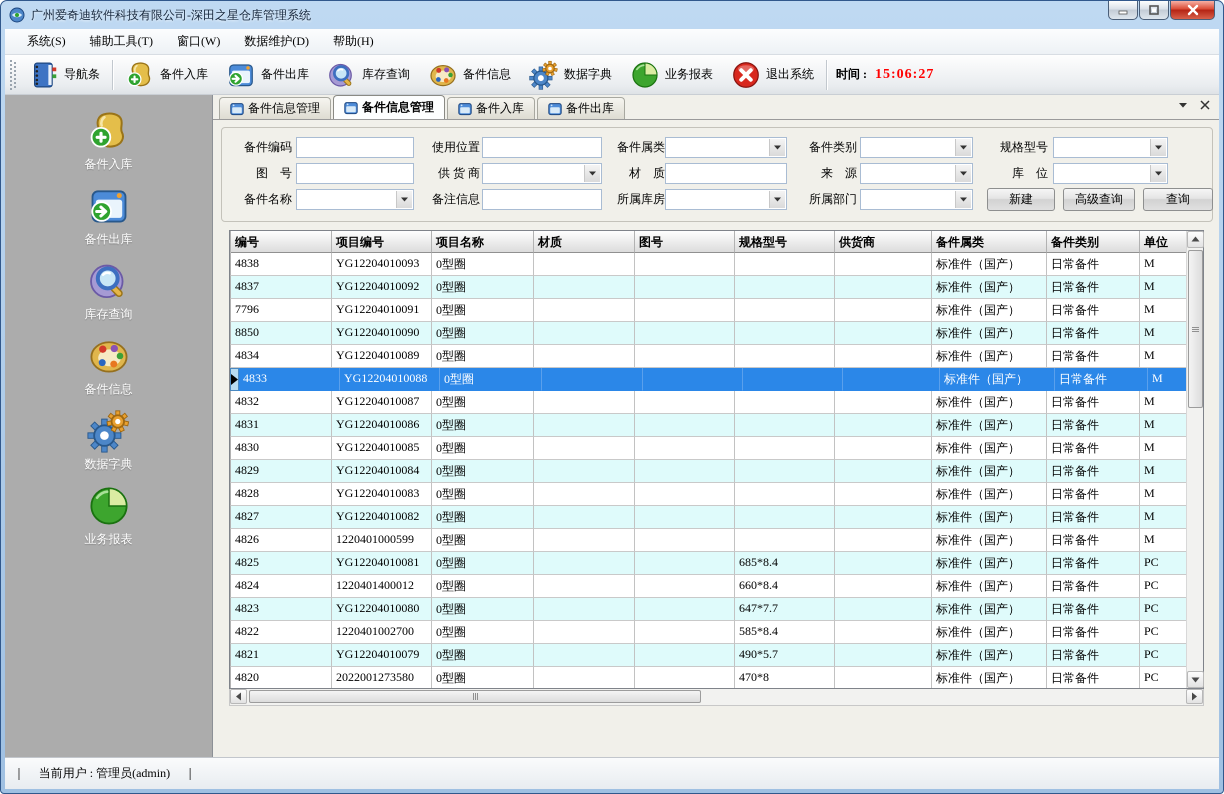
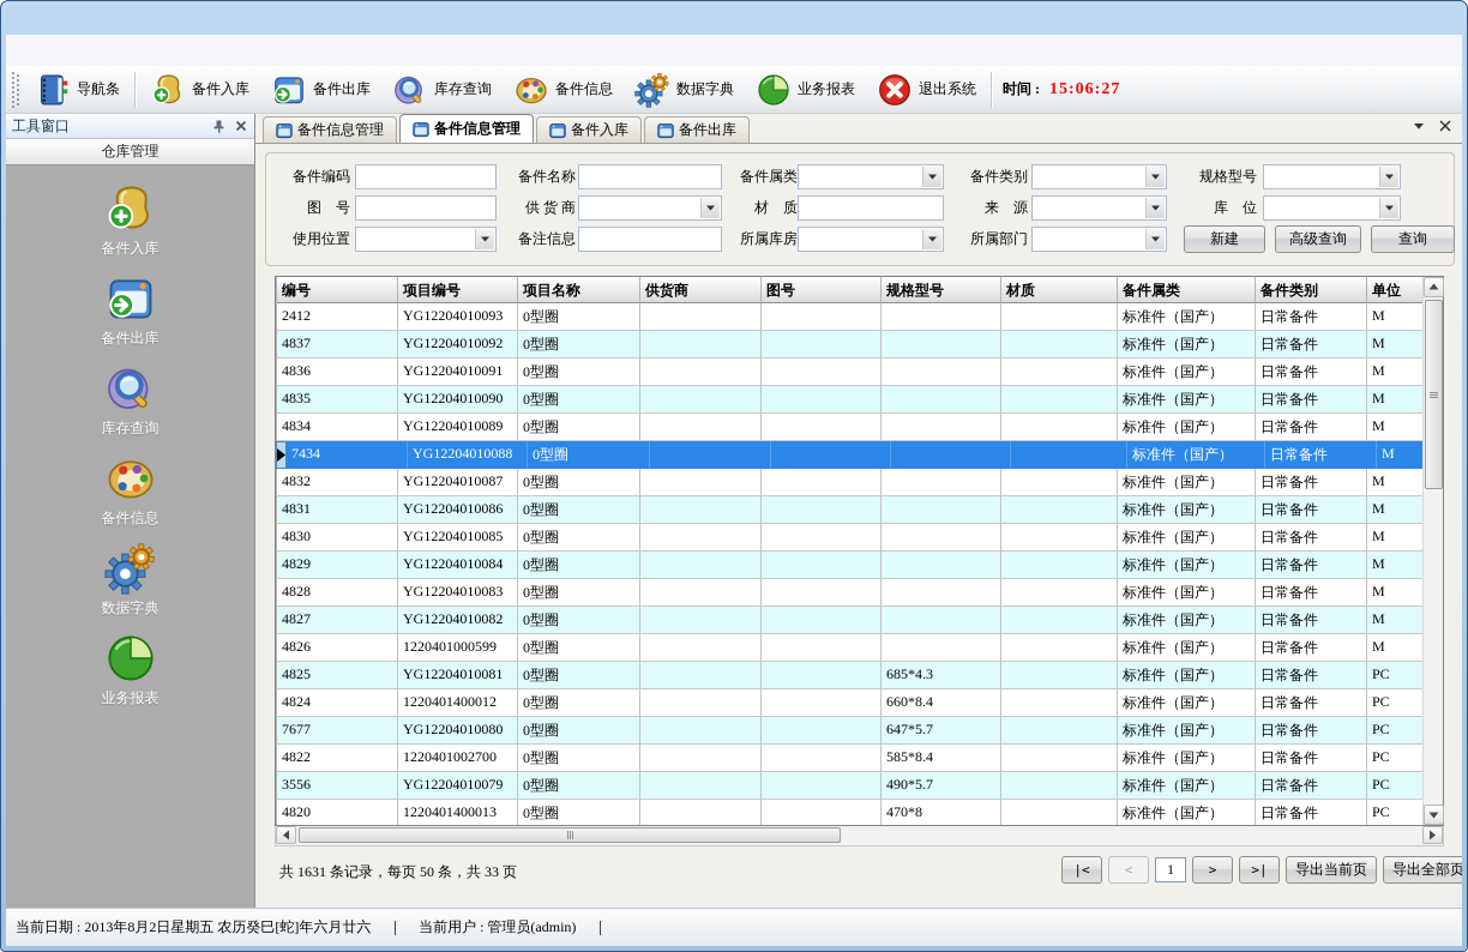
- 广州爱奇迪软件科技有限公司-深田之星仓库管理系统
- 系统(S)
- 辅助工具(T)
- 窗口(W)
- 数据维护(D)
- 帮助(H)
  导航条
  备件入库
  备件出库
  库存查询
  备件信息
  数据字典
  业务报表
  退出系统
  时间 :
  15:06:27
+ 工具窗口
+ 仓库管理
  备件入库
  备件出库
  库存查询
  备件信息
  数据字典
  业务报表
  备件信息管理
  备件信息管理
  备件入库
  备件出库
  备件编码
- 使用位置
+ 备件名称
  备件属类
  备件类别
  规格型号
  图 号
  供 货 商
  材 质
  来 源
  库 位
- 备件名称
+ 使用位置
  备注信息
  所属库房
  所属部门
  新建
  高级查询
  查询
  编号
  项目编号
  项目名称
- 材质
+ 供货商
  图号
  规格型号
- 供货商
+ 材质
  备件属类
  备件类别
  单位
- 4838
+ 2412
  YG12204010093
  0型圈
  标准件（国产）
  日常备件
  M
  4837
  YG12204010092
  0型圈
  标准件（国产）
  日常备件
  M
- 7796
+ 4836
  YG12204010091
  0型圈
  标准件（国产）
  日常备件
  M
- 8850
+ 4835
  YG12204010090
  0型圈
  标准件（国产）
  日常备件
  M
  4834
  YG12204010089
  0型圈
  标准件（国产）
  日常备件
  M
- 4833
+ 7434
  YG12204010088
  0型圈
  标准件（国产）
  日常备件
  M
  4832
  YG12204010087
  0型圈
  标准件（国产）
  日常备件
  M
  4831
  YG12204010086
  0型圈
  标准件（国产）
  日常备件
  M
  4830
  YG12204010085
  0型圈
  标准件（国产）
  日常备件
  M
  4829
  YG12204010084
  0型圈
  标准件（国产）
  日常备件
  M
  4828
  YG12204010083
  0型圈
  标准件（国产）
  日常备件
  M
  4827
  YG12204010082
  0型圈
  标准件（国产）
  日常备件
  M
  4826
  1220401000599
  0型圈
  标准件（国产）
  日常备件
  M
  4825
  YG12204010081
  0型圈
- 685*8.4
+ 685*4.3
  标准件（国产）
  日常备件
  PC
  4824
  1220401400012
  0型圈
  660*8.4
  标准件（国产）
  日常备件
  PC
- 4823
+ 7677
  YG12204010080
  0型圈
- 647*7.7
+ 647*5.7
  标准件（国产）
  日常备件
  PC
  4822
  1220401002700
  0型圈
  585*8.4
  标准件（国产）
  日常备件
  PC
- 4821
+ 3556
  YG12204010079
  0型圈
  490*5.7
  标准件（国产）
  日常备件
  PC
  4820
- 2022001273580
+ 1220401400013
  0型圈
  470*8
  标准件（国产）
  日常备件
  PC
+ 共 1631 条记录，每页 50 条，共 33 页
+ |<
+ <
+ 1
+ >
+ >|
+ 导出当前页
+ 导出全部页
+ 当前日期 : 2013年8月2日星期五 农历癸巳[蛇]年六月廿六
  ｜
  当前用户 : 管理员(admin)
  ｜
